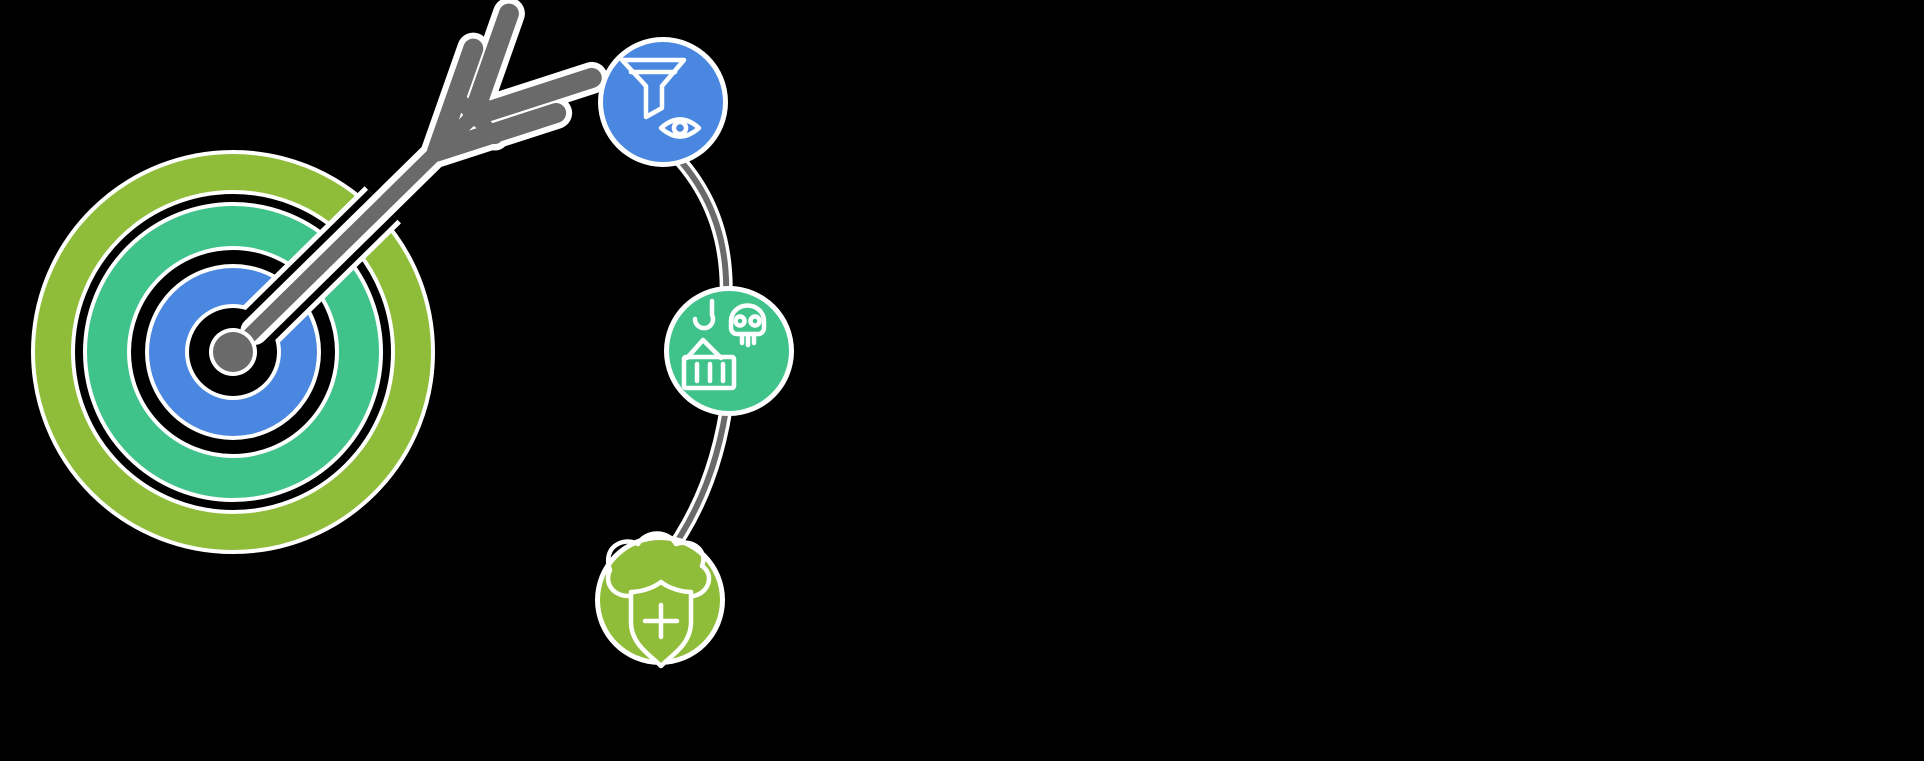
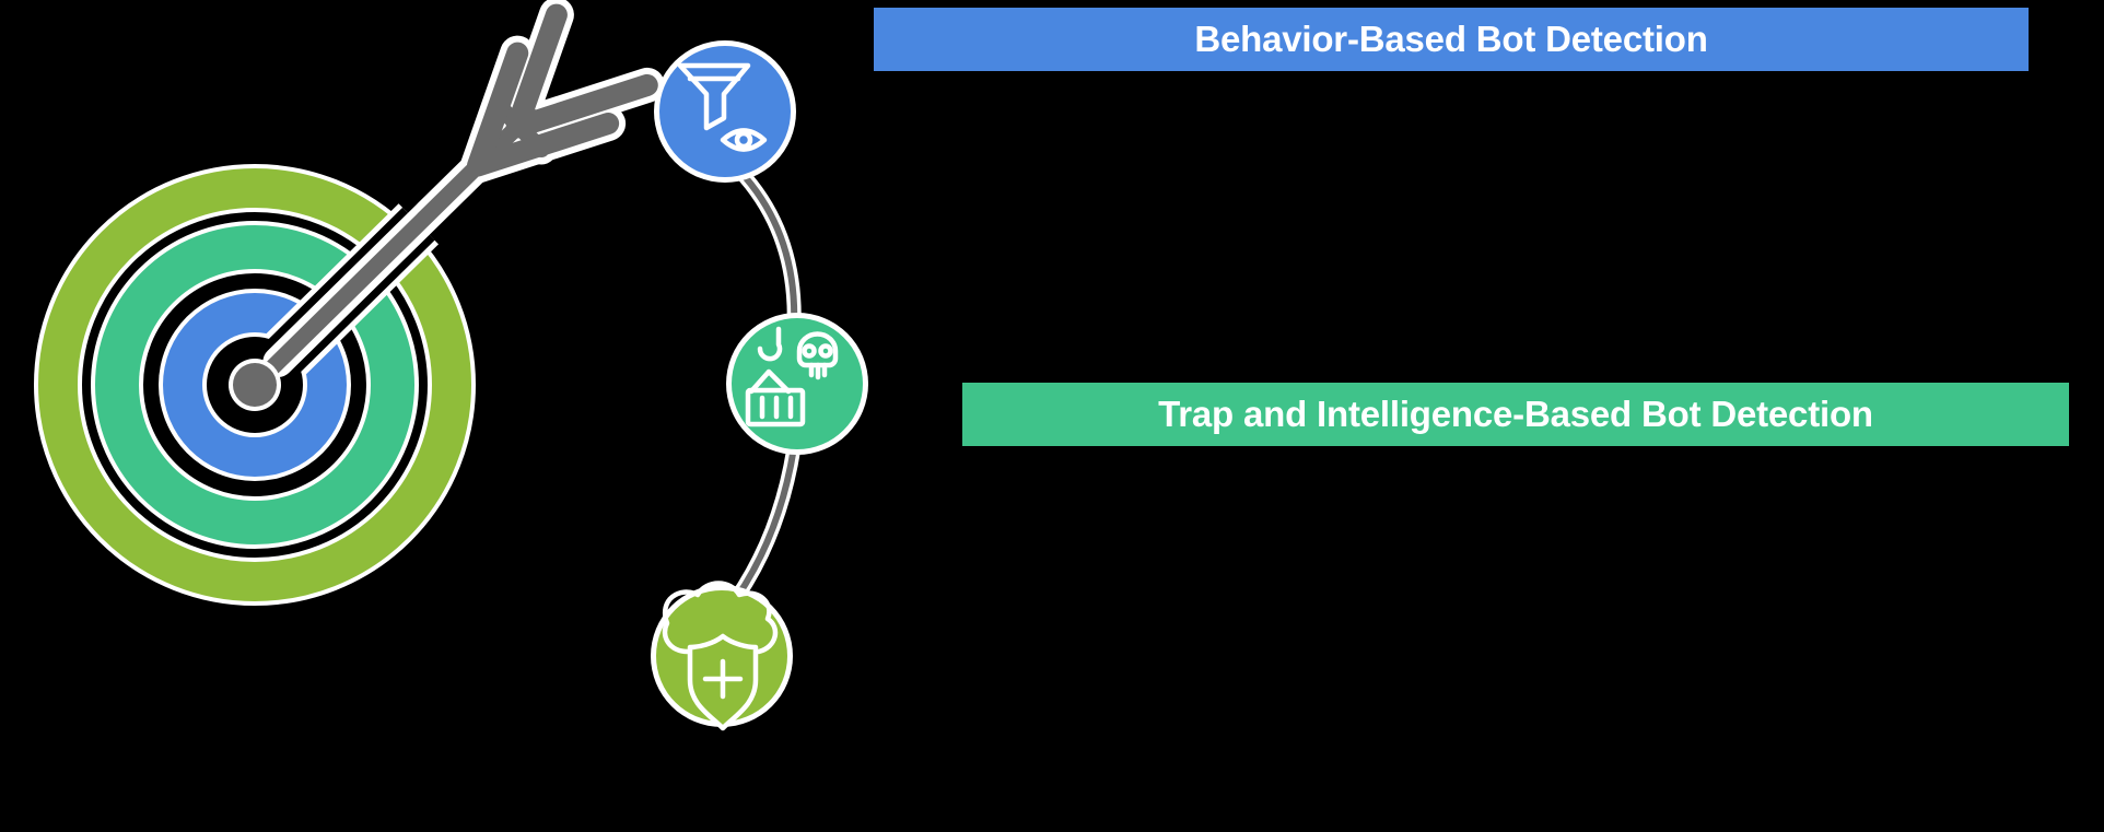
+ Behavior-Based Bot Detection
+ Trap and Intelligence-Based Bot Detection
